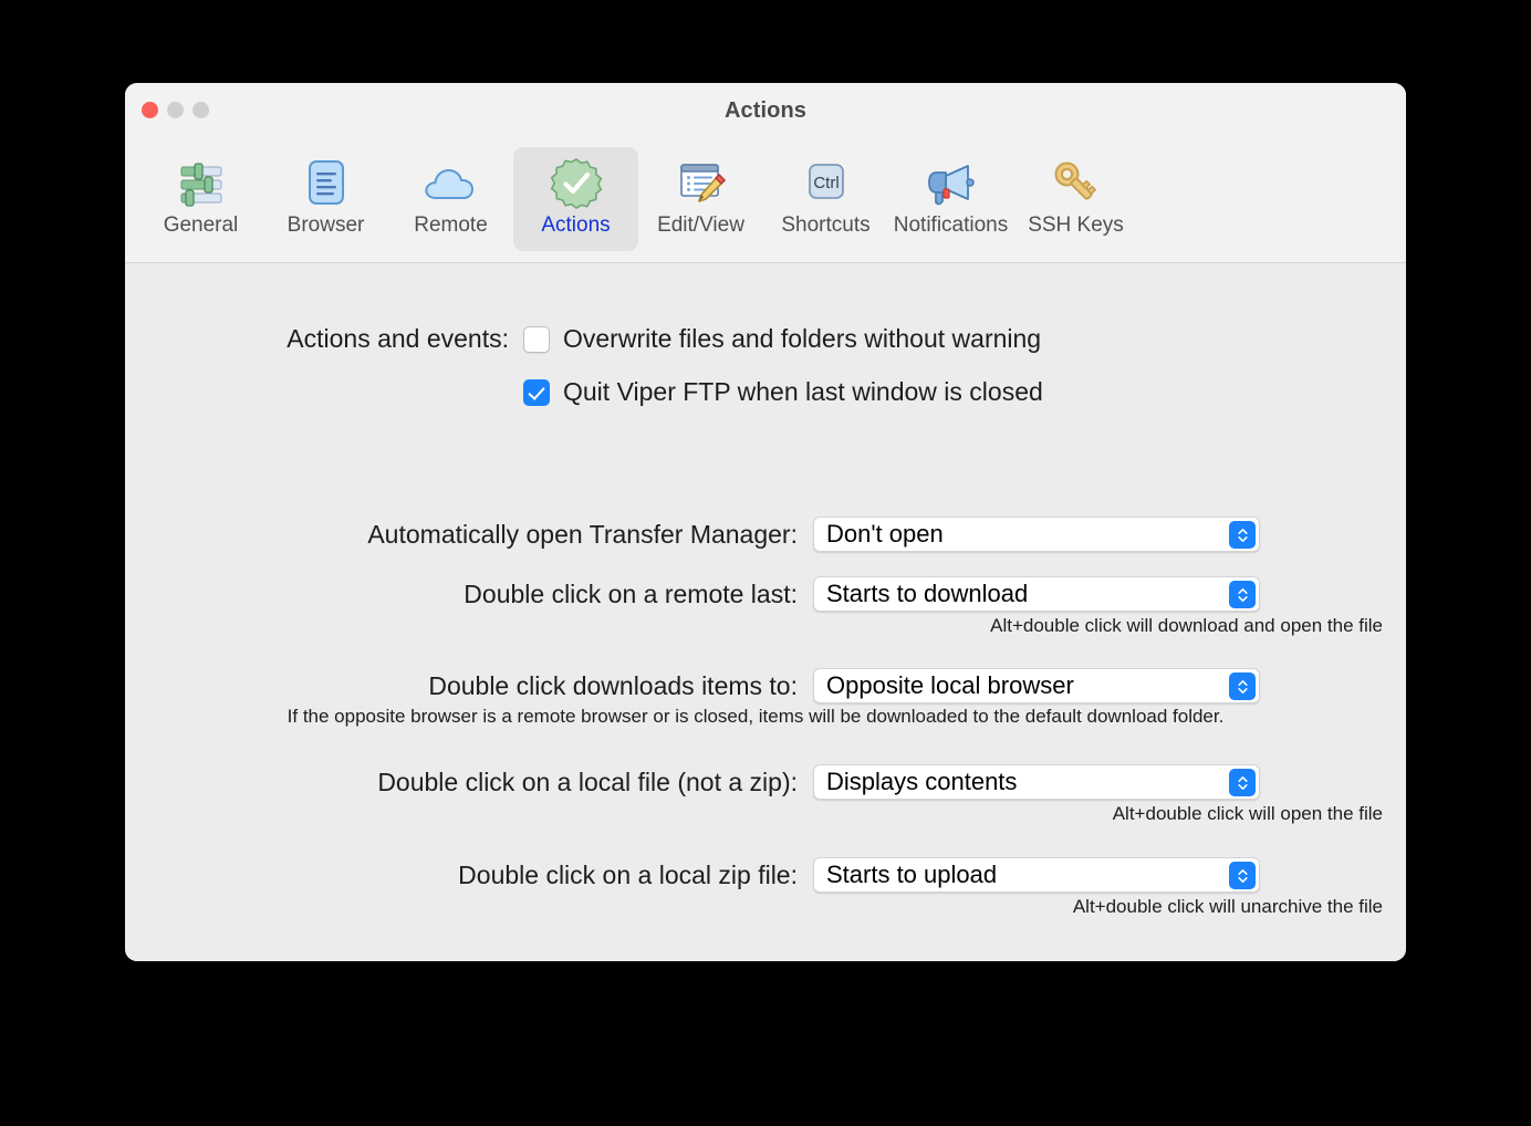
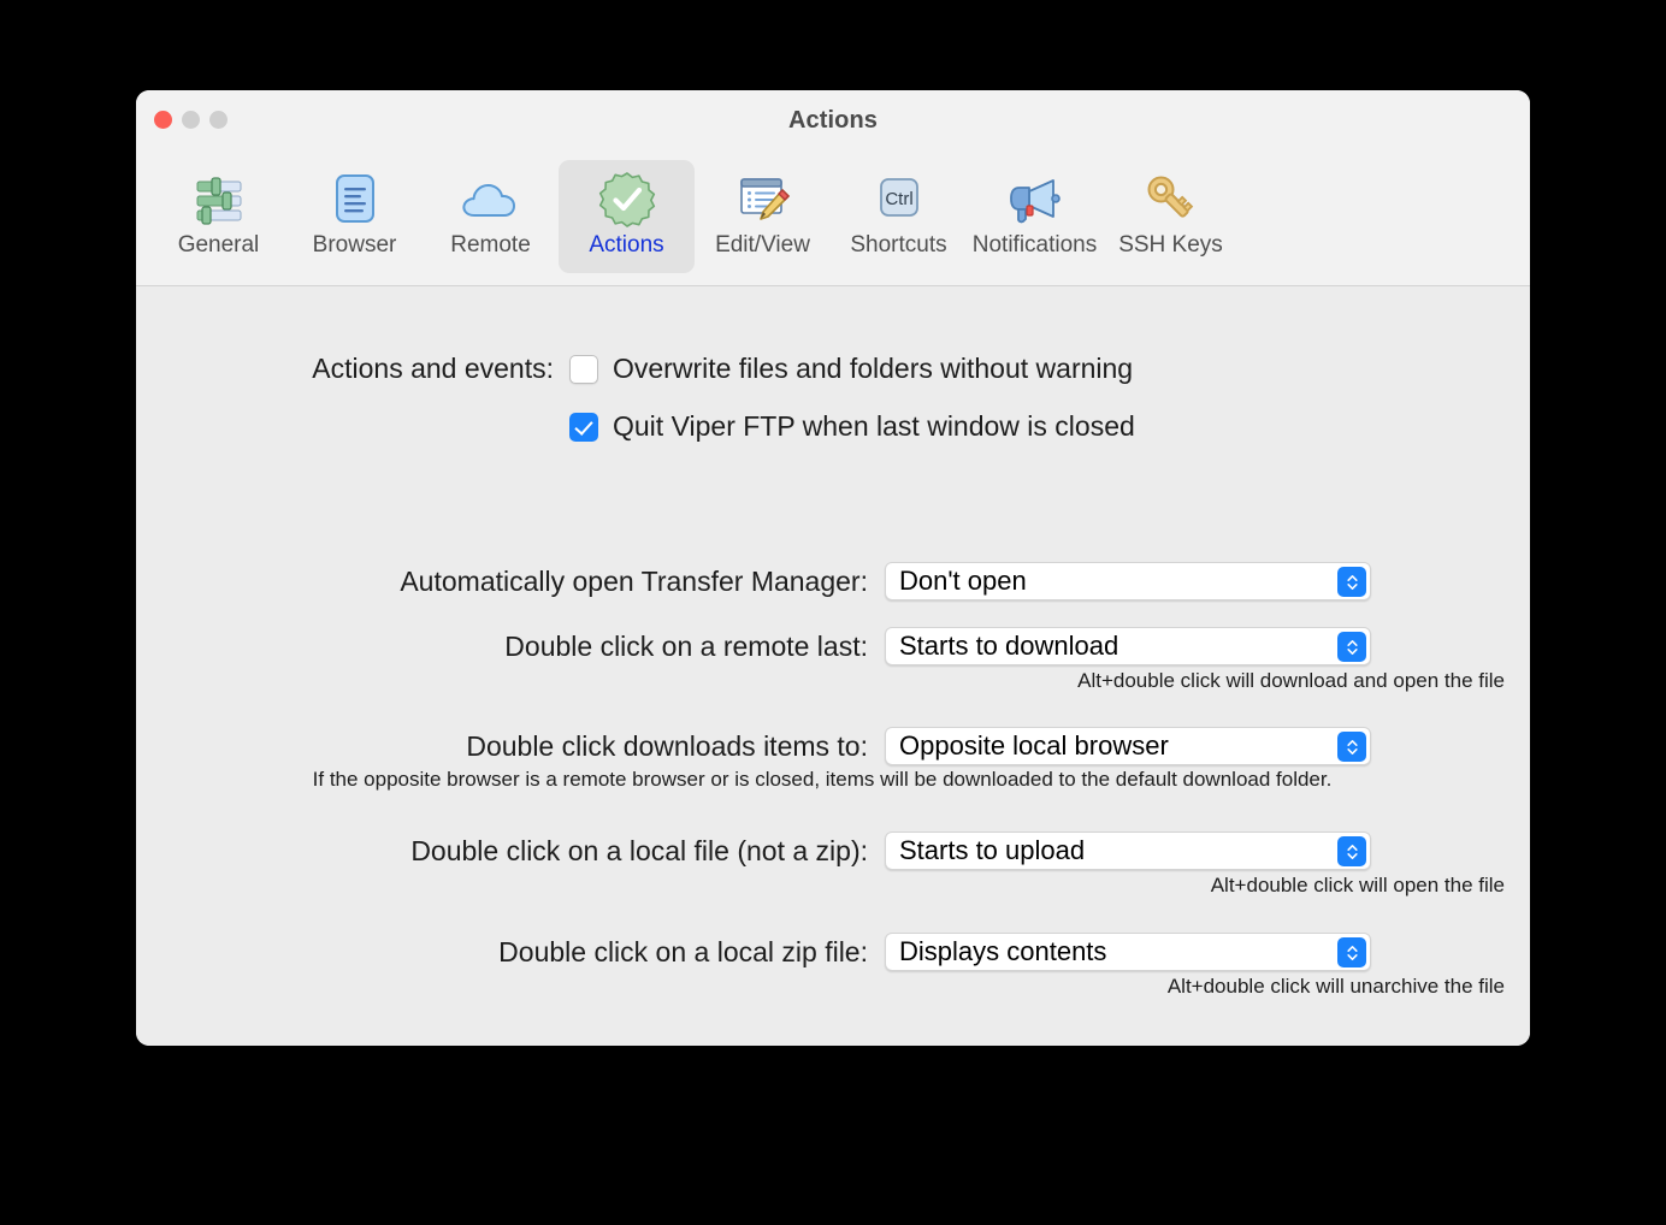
  Actions
  General
  Browser
  Remote
  Actions
  Edit/View
  Ctrl
  Shortcuts
  Notifications
  SSH Keys
  Actions and events:
  Overwrite files and folders without warning
  Quit Viper FTP when last window is closed
  Automatically open Transfer Manager:
  Don't open
  Double click on a remote last:
  Starts to download
  Alt+double click will download and open the file
  Double click downloads items to:
  Opposite local browser
  If the opposite browser is a remote browser or is closed, items will be downloaded to the default download folder.
  Double click on a local file (not a zip):
- Displays contents
+ Starts to upload
  Alt+double click will open the file
  Double click on a local zip file:
- Starts to upload
+ Displays contents
  Alt+double click will unarchive the file
